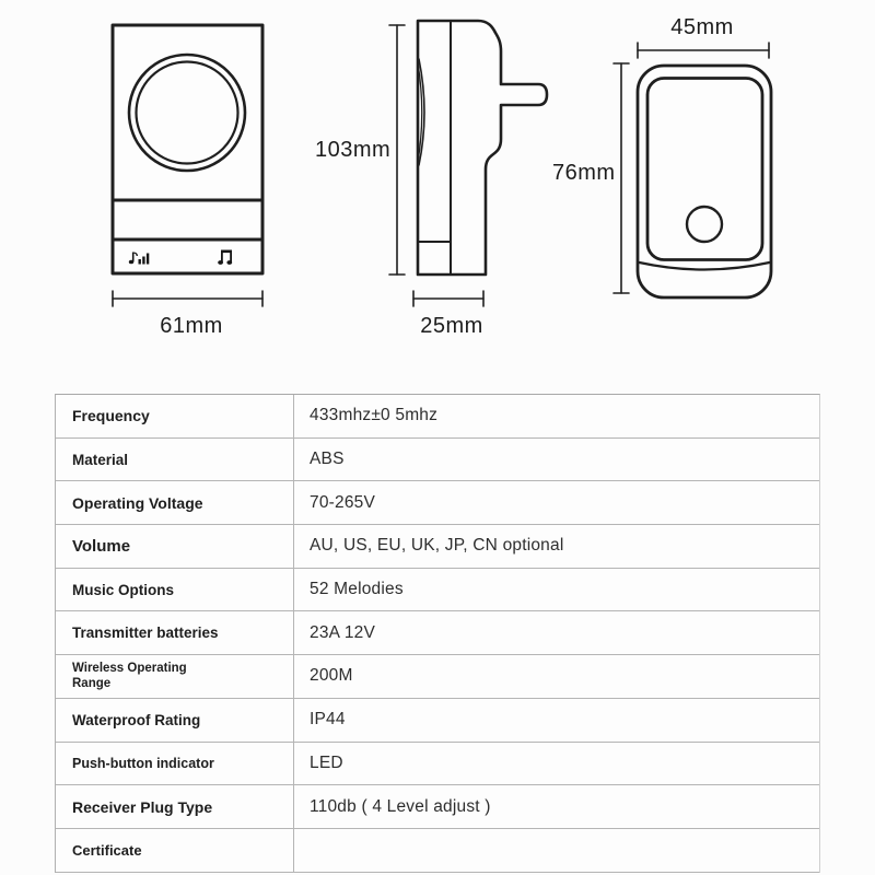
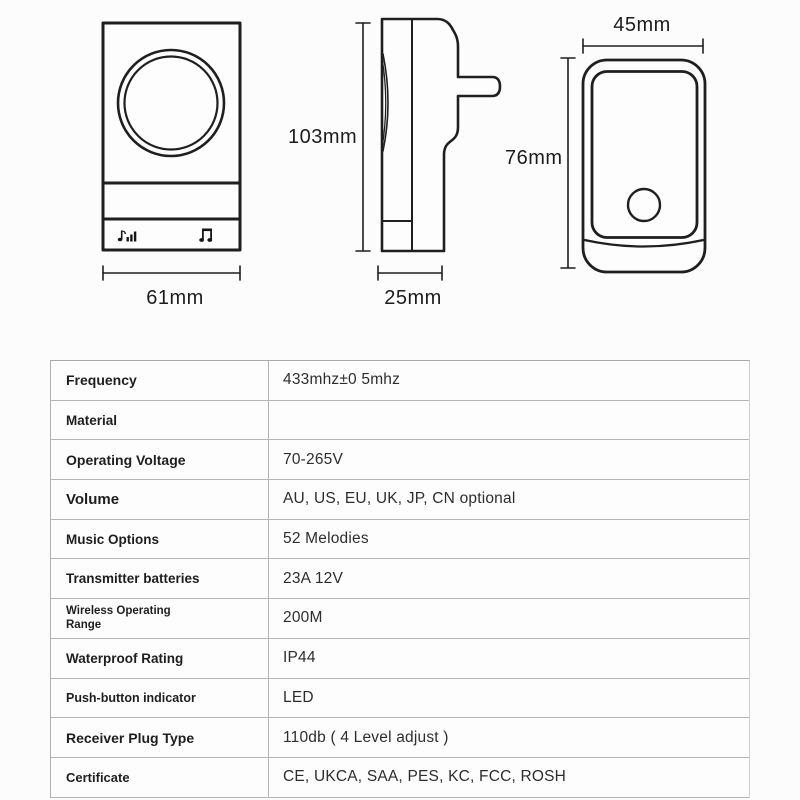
  61mm
  103mm
  25mm
  45mm
  76mm
  Frequency
  433mhz±0 5mhz
  Material
- ABS
  Operating Voltage
  70-265V
  Volume
  AU, US, EU, UK, JP, CN optional
  Music Options
  52 Melodies
  Transmitter batteries
  23A 12V
  Wireless Operating Range
  200M
  Waterproof Rating
  IP44
  Push-button indicator
  LED
  Receiver Plug Type
  110db ( 4 Level adjust )
  Certificate
+ CE, UKCA, SAA, PES, KC, FCC, ROSH
